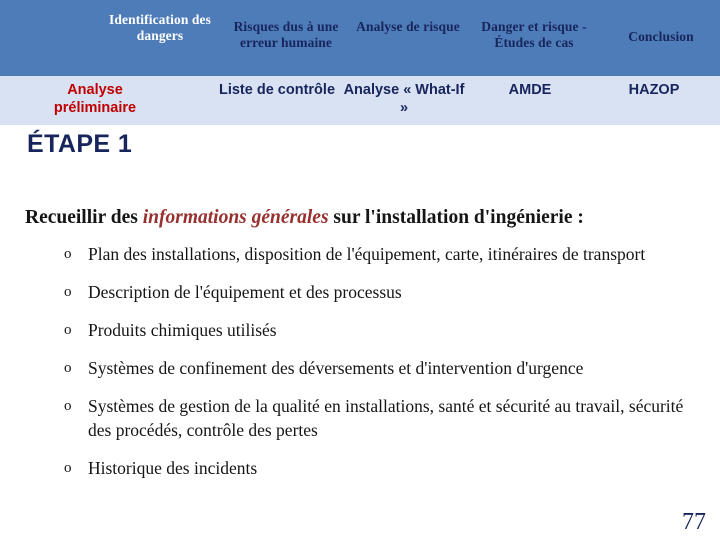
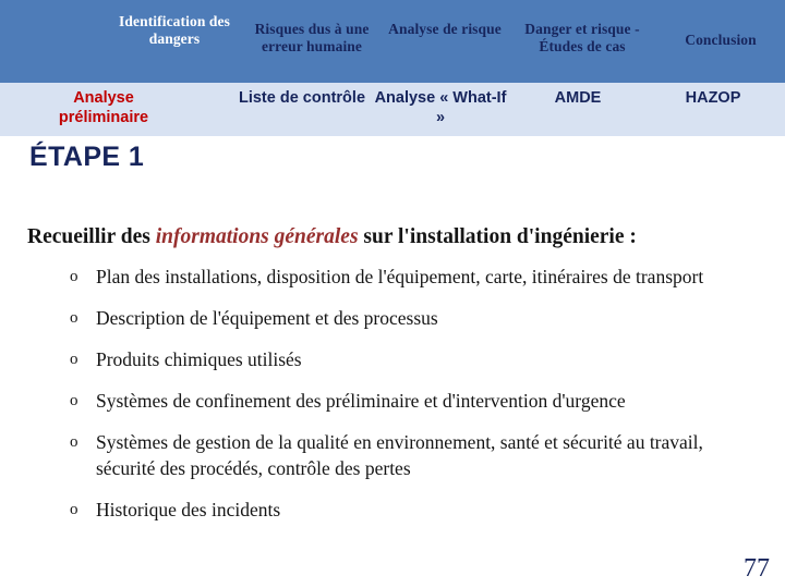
  Identification des dangers
  Risques dus à une erreur humaine
  Analyse de risque
  Danger et risque - Études de cas
  Conclusion
  Analyse préliminaire
  Liste de contrôle
  Analyse « What-If »
  AMDE
  HAZOP
  ÉTAPE 1
  Recueillir des informations générales sur l'installation d'ingénierie :
  o
  Plan des installations, disposition de l'équipement, carte, itinéraires de transport
  o
  Description de l'équipement et des processus
  o
  Produits chimiques utilisés
  o
- Systèmes de confinement des déversements et d'intervention d'urgence
+ Systèmes de confinement des préliminaire et d'intervention d'urgence
  o
- Systèmes de gestion de la qualité en installations, santé et sécurité au travail, sécurité des procédés, contrôle des pertes
+ Systèmes de gestion de la qualité en environnement, santé et sécurité au travail, sécurité des procédés, contrôle des pertes
  o
  Historique des incidents
  77
